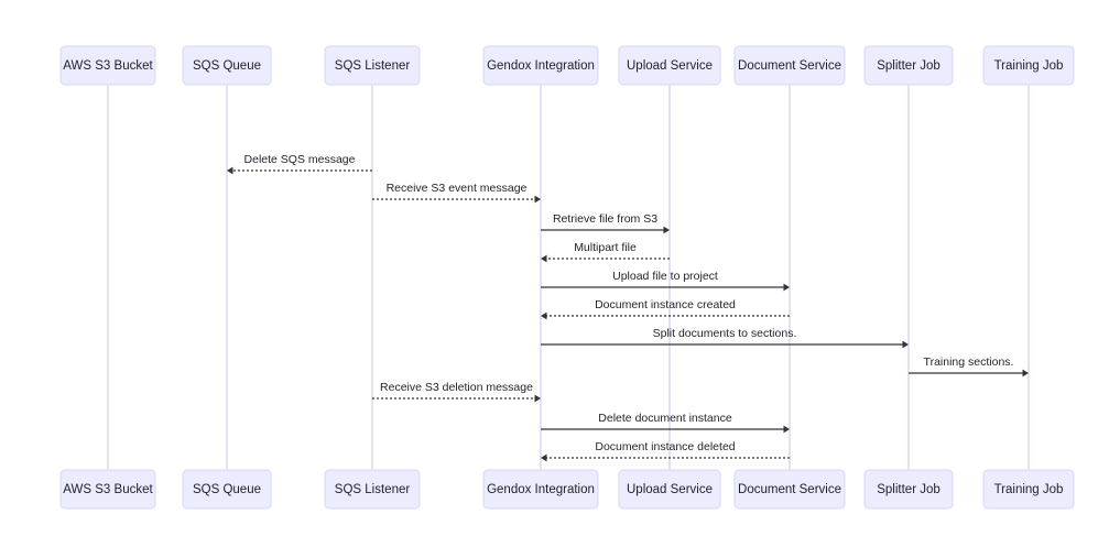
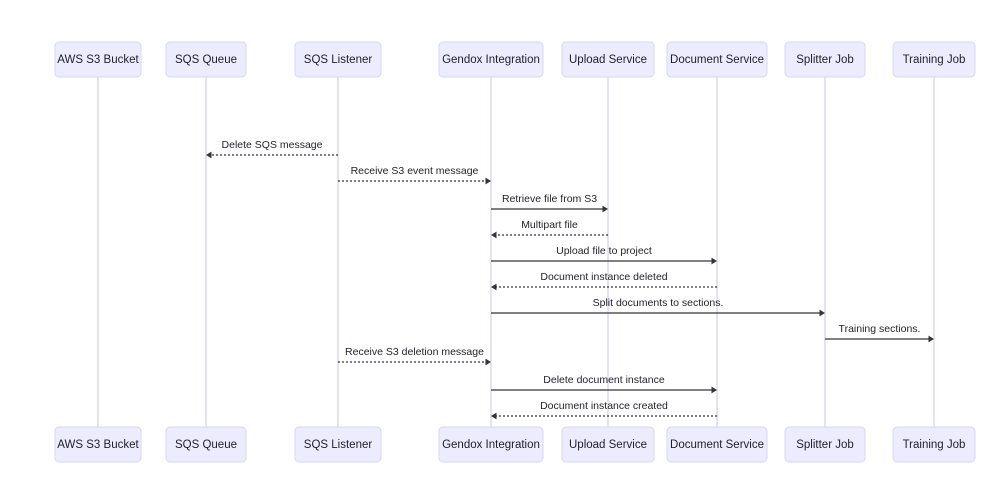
  Delete SQS message
  Receive S3 event message
  Retrieve file from S3
  Multipart file
  Upload file to project
- Document instance created
+ Document instance deleted
  Split documents to sections.
  Training sections.
  Receive S3 deletion message
  Delete document instance
- Document instance deleted
+ Document instance created
  AWS S3 Bucket
  SQS Queue
  SQS Listener
  Gendox Integration
  Upload Service
  Document Service
  Splitter Job
  Training Job
  AWS S3 Bucket
  SQS Queue
  SQS Listener
  Gendox Integration
  Upload Service
  Document Service
  Splitter Job
  Training Job
